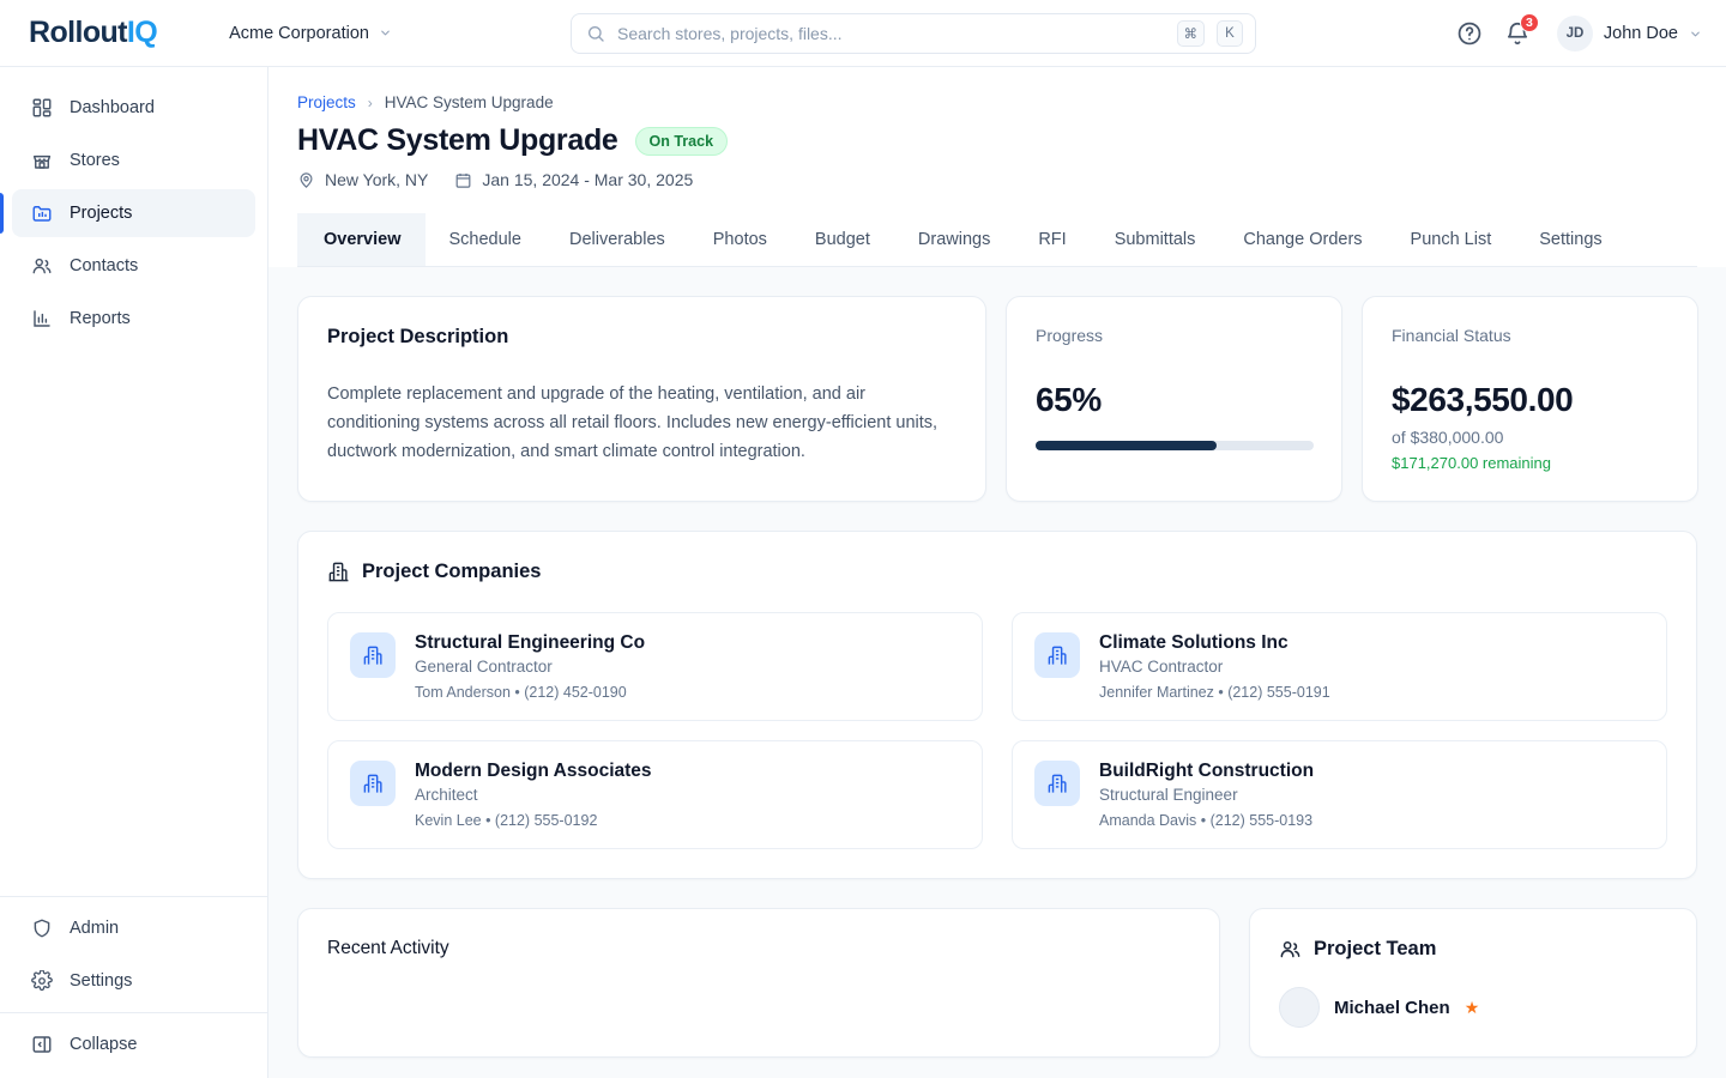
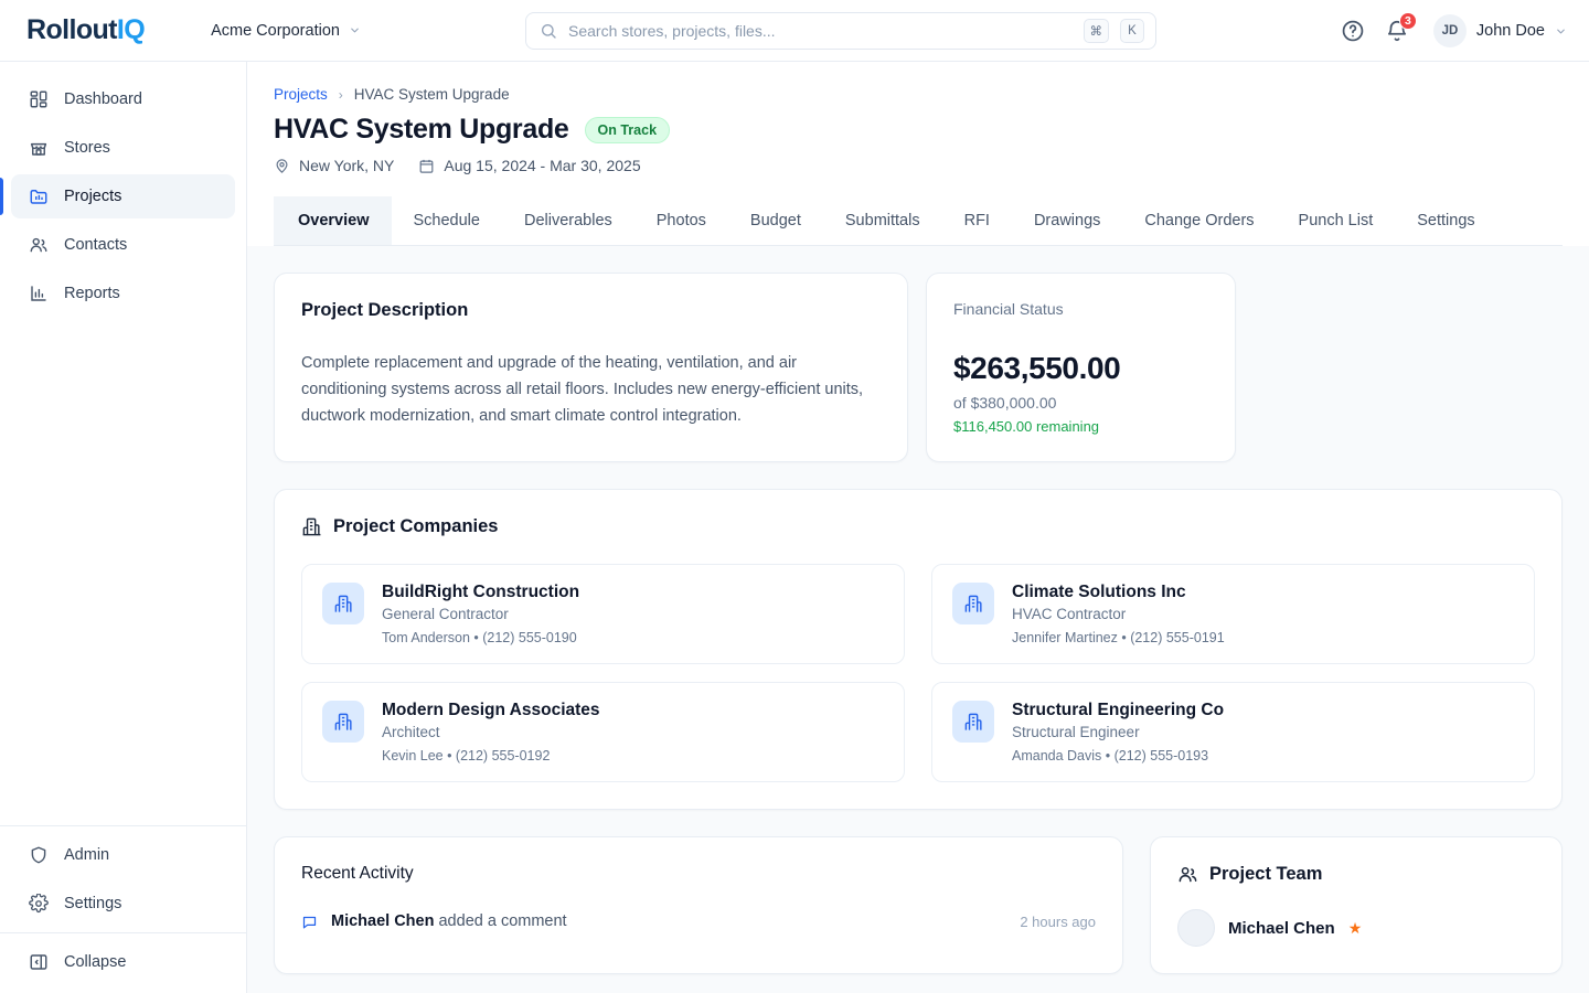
  RolloutIQ
  Acme Corporation
  Search stores, projects, files...
  ⌘
  K
  3
  JD
  John Doe
  Dashboard
  Stores
  Projects
  Contacts
  Reports
  Admin
  Settings
  Collapse
  Projects
  ›
  HVAC System Upgrade
  HVAC System Upgrade
  On Track
  New York, NY
- Jan 15, 2024 - Mar 30, 2025
+ Aug 15, 2024 - Mar 30, 2025
  Overview
  Schedule
  Deliverables
  Photos
  Budget
- Drawings
+ Submittals
  RFI
- Submittals
+ Drawings
  Change Orders
  Punch List
  Settings
  Project Description
  Complete replacement and upgrade of the heating, ventilation, and air conditioning systems across all retail floors. Includes new energy-efficient units, ductwork modernization, and smart climate control integration.
- Progress
- 65%
  Financial Status
  $263,550.00
  of $380,000.00
- $171,270.00 remaining
+ $116,450.00 remaining
  Project Companies
- Structural Engineering Co
+ BuildRight Construction
  General Contractor
- Tom Anderson • (212) 452-0190
+ Tom Anderson • (212) 555-0190
  Climate Solutions Inc
  HVAC Contractor
  Jennifer Martinez • (212) 555-0191
  Modern Design Associates
  Architect
  Kevin Lee • (212) 555-0192
- BuildRight Construction
+ Structural Engineering Co
  Structural Engineer
  Amanda Davis • (212) 555-0193
  Recent Activity
+ Michael Chen added a comment
+ 2 hours ago
  Project Team
  Michael Chen
  ★
